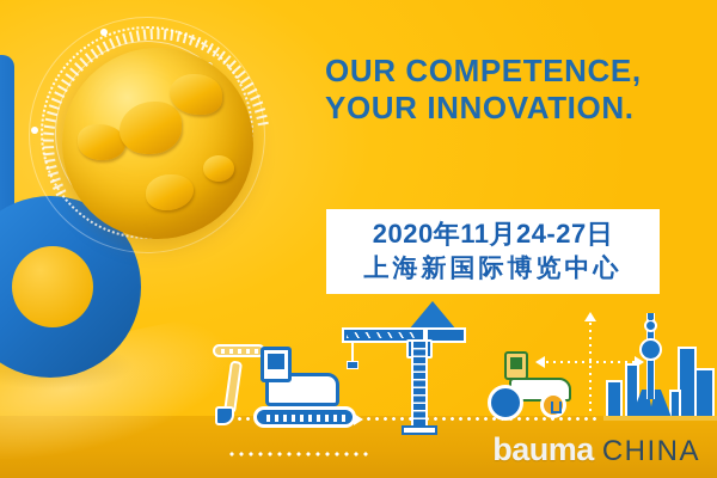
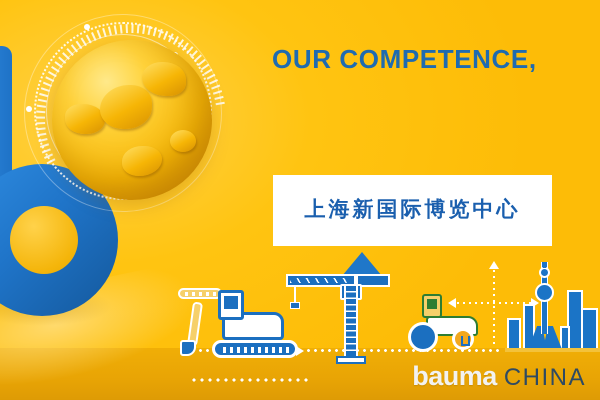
  OUR COMPETENCE,
- YOUR INNOVATION.
- 2020年11月24-27日
  上海新国际博览中心
  bauma
  CHINA
